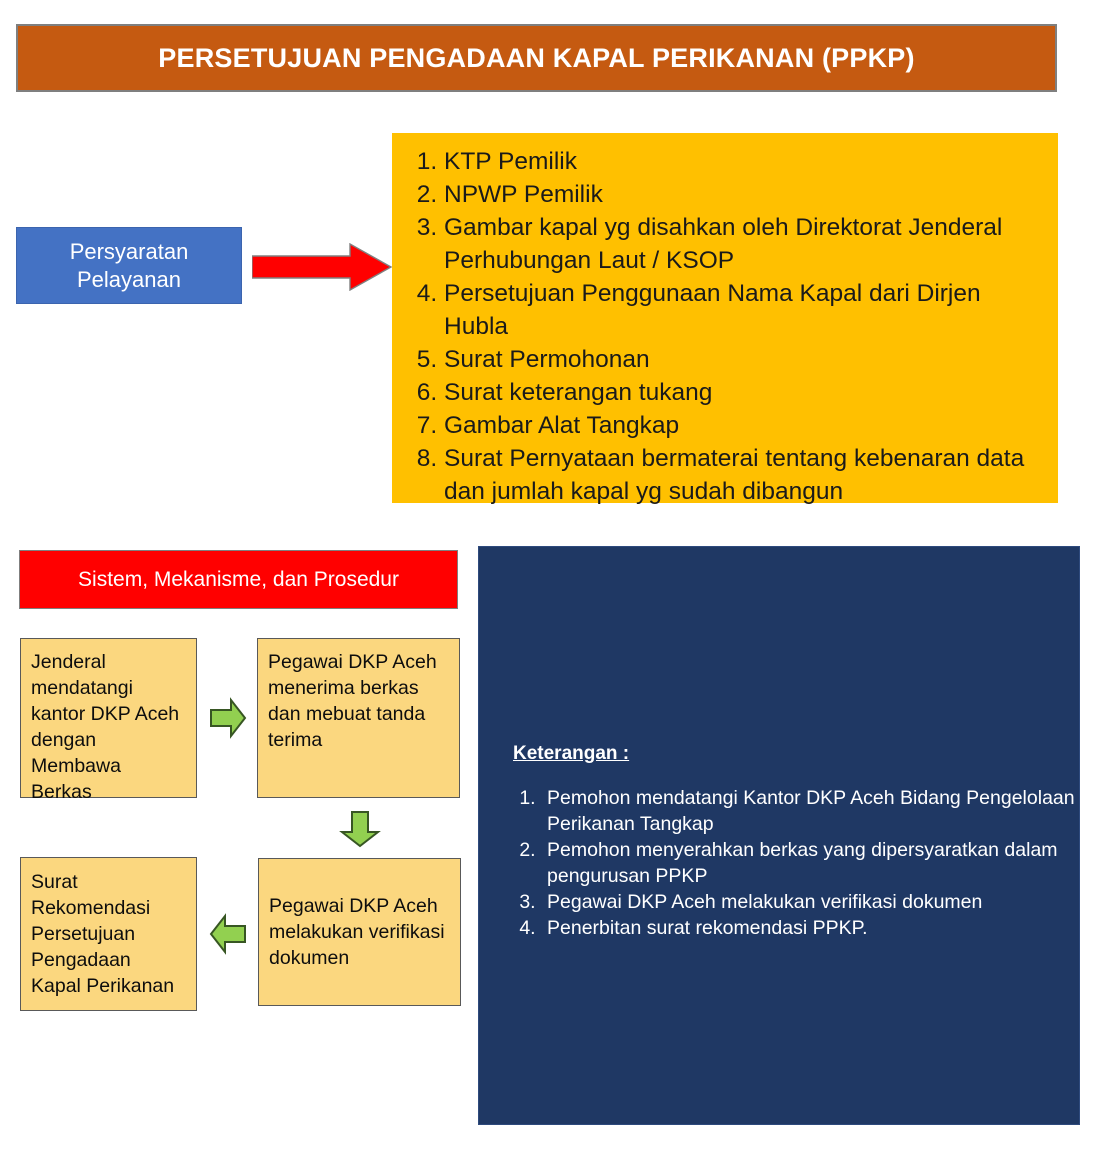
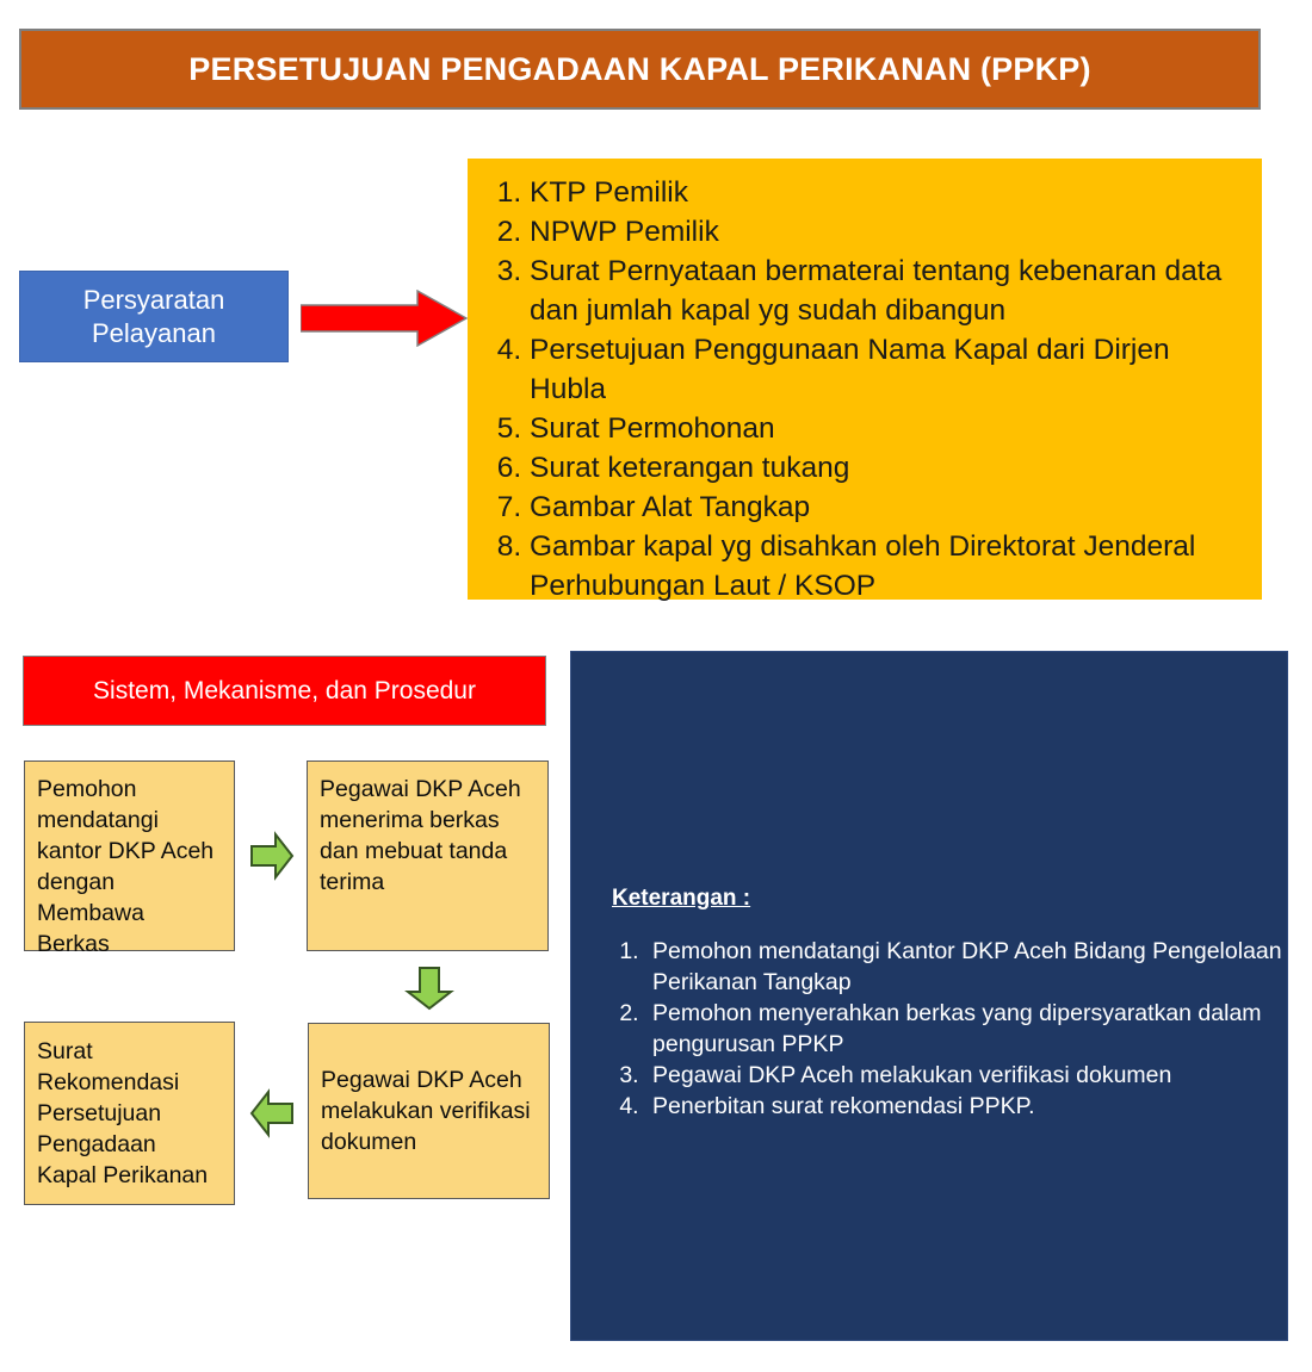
  PERSETUJUAN PENGADAAN KAPAL PERIKANAN (PPKP)
  KTP Pemilik
  NPWP Pemilik
- Gambar kapal yg disahkan oleh Direktorat Jenderal Perhubungan Laut / KSOP
+ Surat Pernyataan bermaterai tentang kebenaran data dan jumlah kapal yg sudah dibangun
  Persetujuan Penggunaan Nama Kapal dari Dirjen Hubla
  Surat Permohonan
  Surat keterangan tukang
  Gambar Alat Tangkap
- Surat Pernyataan bermaterai tentang kebenaran data dan jumlah kapal yg sudah dibangun
+ Gambar kapal yg disahkan oleh Direktorat Jenderal Perhubungan Laut / KSOP
  Persyaratan
  Pelayanan
  Sistem, Mekanisme, dan Prosedur
- Jenderal mendatangi kantor DKP Aceh dengan Membawa Berkas
+ Pemohon mendatangi kantor DKP Aceh dengan Membawa Berkas
  Pegawai DKP Aceh menerima berkas dan mebuat tanda terima
  Surat Rekomendasi Persetujuan Pengadaan Kapal Perikanan
  Pegawai DKP Aceh melakukan verifikasi dokumen
  Keterangan :
  Pemohon mendatangi Kantor DKP Aceh Bidang Pengelolaan Perikanan Tangkap
  Pemohon menyerahkan berkas yang dipersyaratkan dalam pengurusan PPKP
  Pegawai DKP Aceh melakukan verifikasi dokumen
  Penerbitan surat rekomendasi PPKP.
